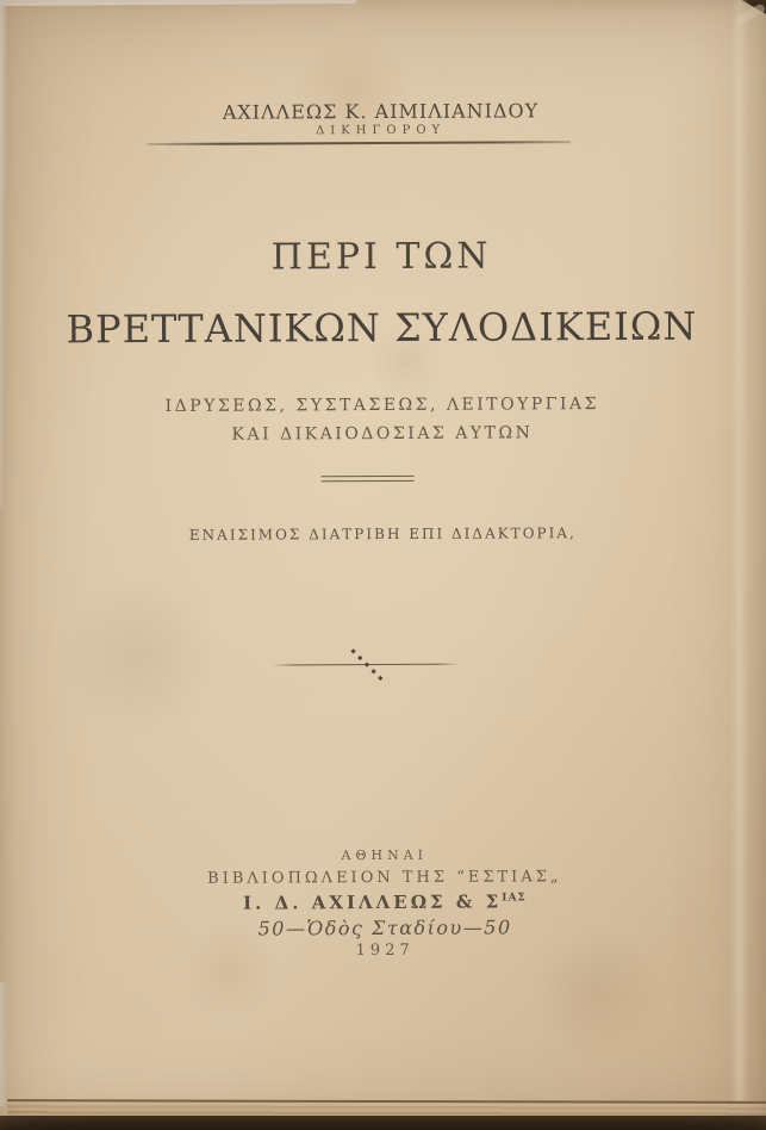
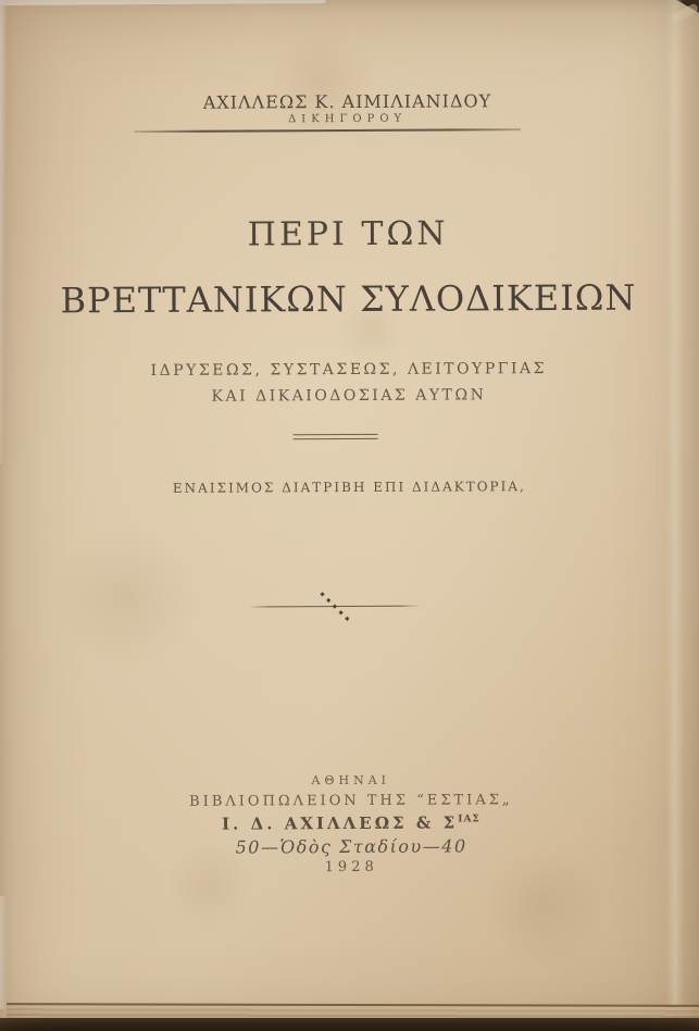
  ΑΧΙΛΛΕΩΣ Κ. ΑΙΜΙΛΙΑΝΙΔΟΥ
  ΔΙΚΗΓΟΡΟΥ
  ΠΕΡΙ ΤΩΝ
  ΒΡΕΤΤΑΝΙΚΩΝ ΣΥΛΟΔΙΚΕΙΩΝ
  ΙΔΡΥΣΕΩΣ, ΣΥΣΤΑΣΕΩΣ, ΛΕΙΤΟΥΡΓΙΑΣ
  ΚΑΙ ΔΙΚΑΙΟΔΟΣΙΑΣ ΑΥΤΩΝ
  ΕΝΑΙΣΙΜΟΣ ΔΙΑΤΡΙΒΗ ΕΠΙ ΔΙΔΑΚΤΟΡΙΑ,
  ΑΘΗΝΑΙ
  ΒΙΒΛΙΟΠΩΛΕΙΟΝ ΤΗΣ “ΕΣΤΙΑΣ„
  Ι. Δ. ΑΧΙΛΛΕΩΣ & ΣΙΑΣ
- 50—Ὁδὸς Σταδίου—50
+ 50—Ὁδὸς Σταδίου—40
- 1927
+ 1928
